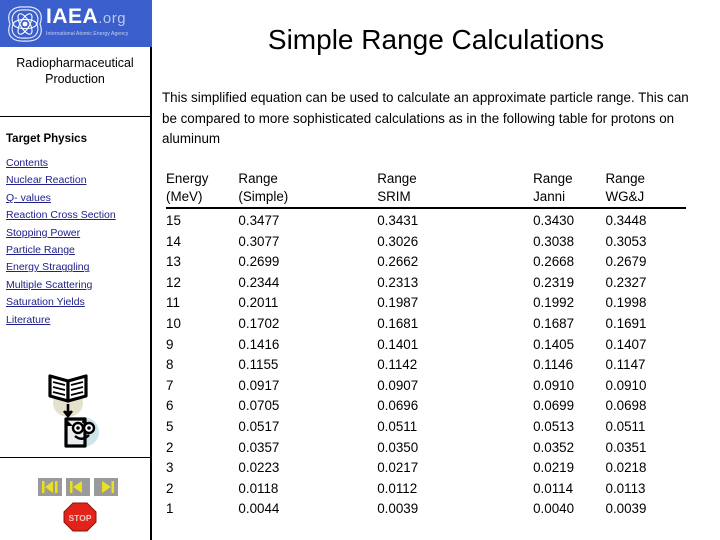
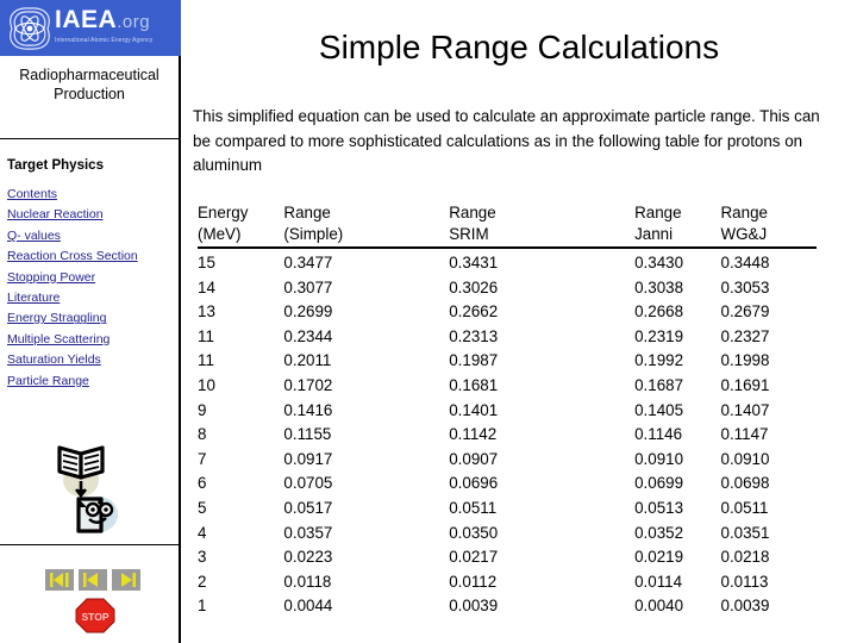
  IAEA.org
  Radiopharmaceutical Production
  Target Physics
  Contents
  Nuclear Reaction
  Q- values
  Reaction Cross Section
  Stopping Power
- Particle Range
+ Literature
  Energy Straggling
  Multiple Scattering
  Saturation Yields
- Literature
+ Particle Range
  STOP
  Simple Range Calculations
  This simplified equation can be used to calculate an approximate particle range. This can be compared to more sophisticated calculations as in the following table for protons on aluminum
  Energy	Range	Range	Range	Range
  (MeV)	(Simple)	SRIM	Janni	WG&J
  15	0.3477	0.3431	0.3430	0.3448
  14	0.3077	0.3026	0.3038	0.3053
  13	0.2699	0.2662	0.2668	0.2679
- 12	0.2344	0.2313	0.2319	0.2327
+ 11	0.2344	0.2313	0.2319	0.2327
  11	0.2011	0.1987	0.1992	0.1998
  10	0.1702	0.1681	0.1687	0.1691
  9	0.1416	0.1401	0.1405	0.1407
  8	0.1155	0.1142	0.1146	0.1147
  7	0.0917	0.0907	0.0910	0.0910
  6	0.0705	0.0696	0.0699	0.0698
  5	0.0517	0.0511	0.0513	0.0511
- 2	0.0357	0.0350	0.0352	0.0351
+ 4	0.0357	0.0350	0.0352	0.0351
  3	0.0223	0.0217	0.0219	0.0218
  2	0.0118	0.0112	0.0114	0.0113
  1	0.0044	0.0039	0.0040	0.0039
